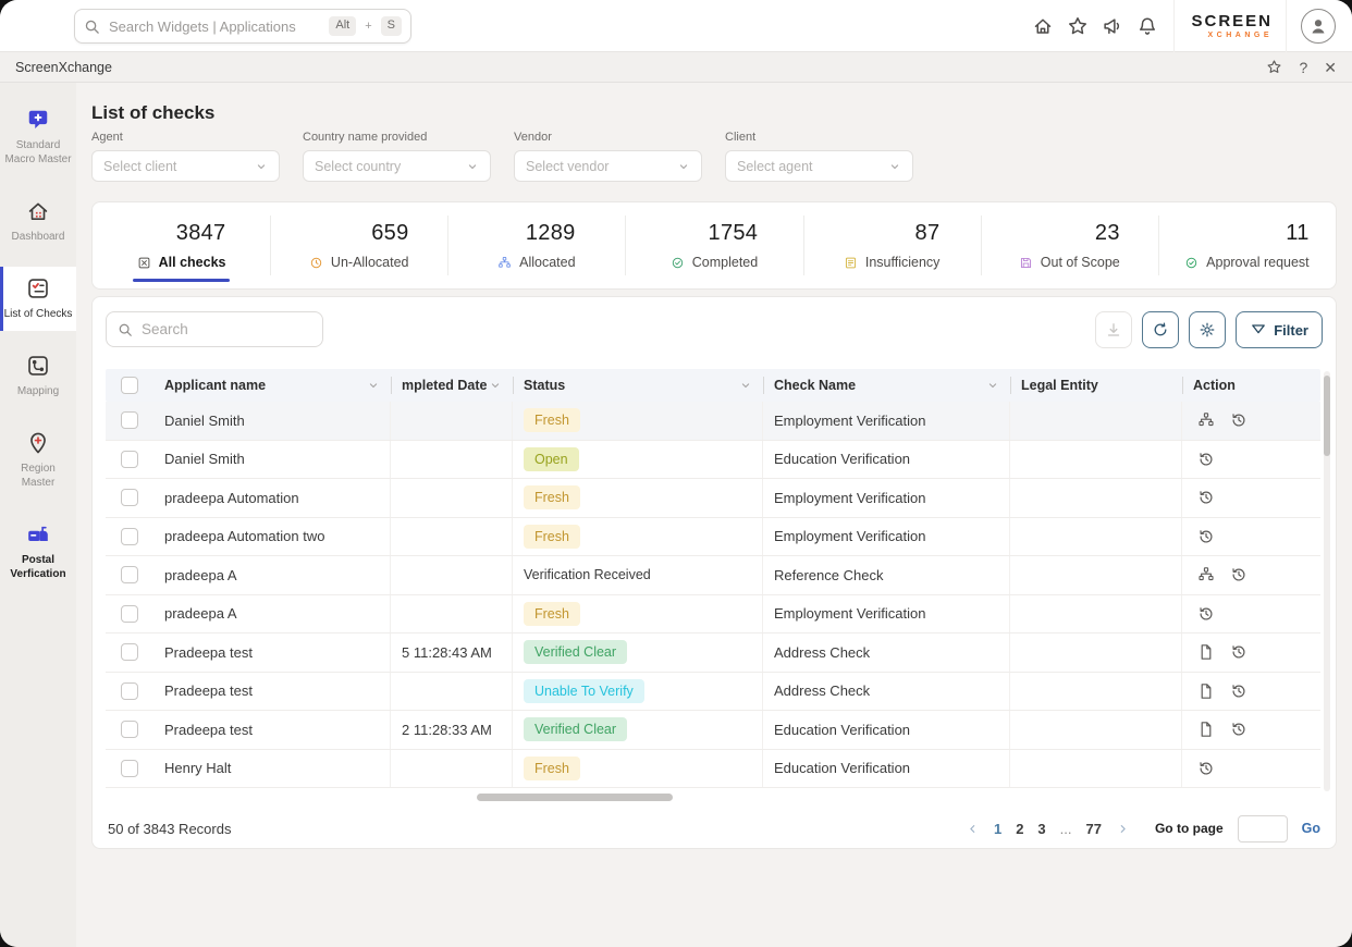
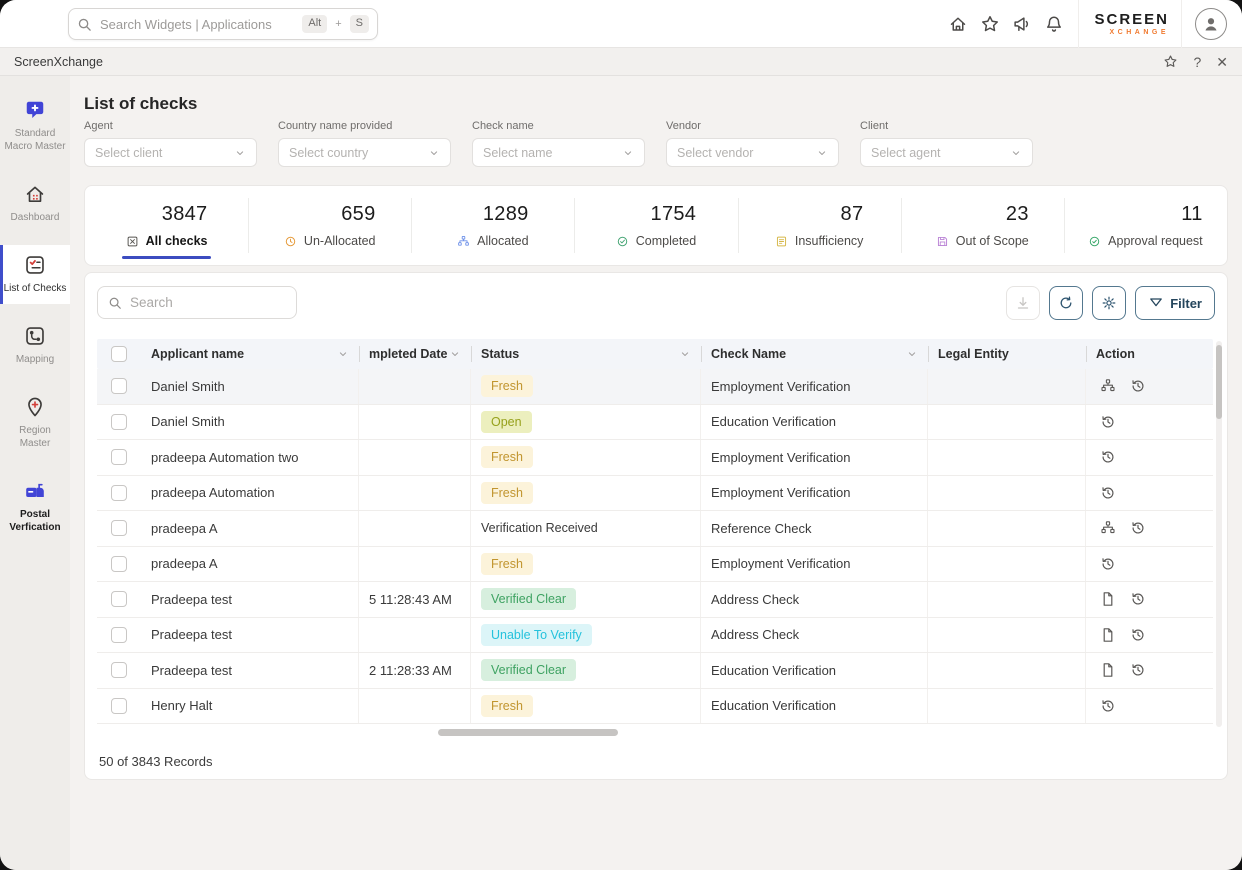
  Search Widgets | Applications
  Alt
  +
  S
  SCREEN
  ScreenXchange
  ?
  ✕
  Standard Macro Master
  Dashboard
  List of Checks
  Mapping
  Region Master
  Postal Verfication
  List of checks
  Agent
  Select client
  Country name provided
  Select country
+ Check name
+ Select name
  Vendor
  Select vendor
  Client
  Select agent
  3847
  All checks
  659
  Un-Allocated
  1289
  Allocated
  1754
  Completed
  87
  Insufficiency
  23
  Out of Scope
  11
  Approval request
  Search
  Filter
  Applicant name
  mpleted Date
  Status
  Check Name
  Legal Entity
  Action
  Daniel Smith
  Fresh
  Employment Verification
  Daniel Smith
  Open
  Education Verification
- pradeepa Automation
+ pradeepa Automation two
  Fresh
  Employment Verification
- pradeepa Automation two
+ pradeepa Automation
  Fresh
  Employment Verification
  pradeepa A
  Verification Received
  Reference Check
  pradeepa A
  Fresh
  Employment Verification
  Pradeepa test
  5 11:28:43 AM
  Verified Clear
  Address Check
  Pradeepa test
  Unable To Verify
  Address Check
  Pradeepa test
  2 11:28:33 AM
  Verified Clear
  Education Verification
  Henry Halt
  Fresh
  Education Verification
  50 of 3843 Records
- 1
- 2
- 3
- ...
- 77
- Go to page
- Go
